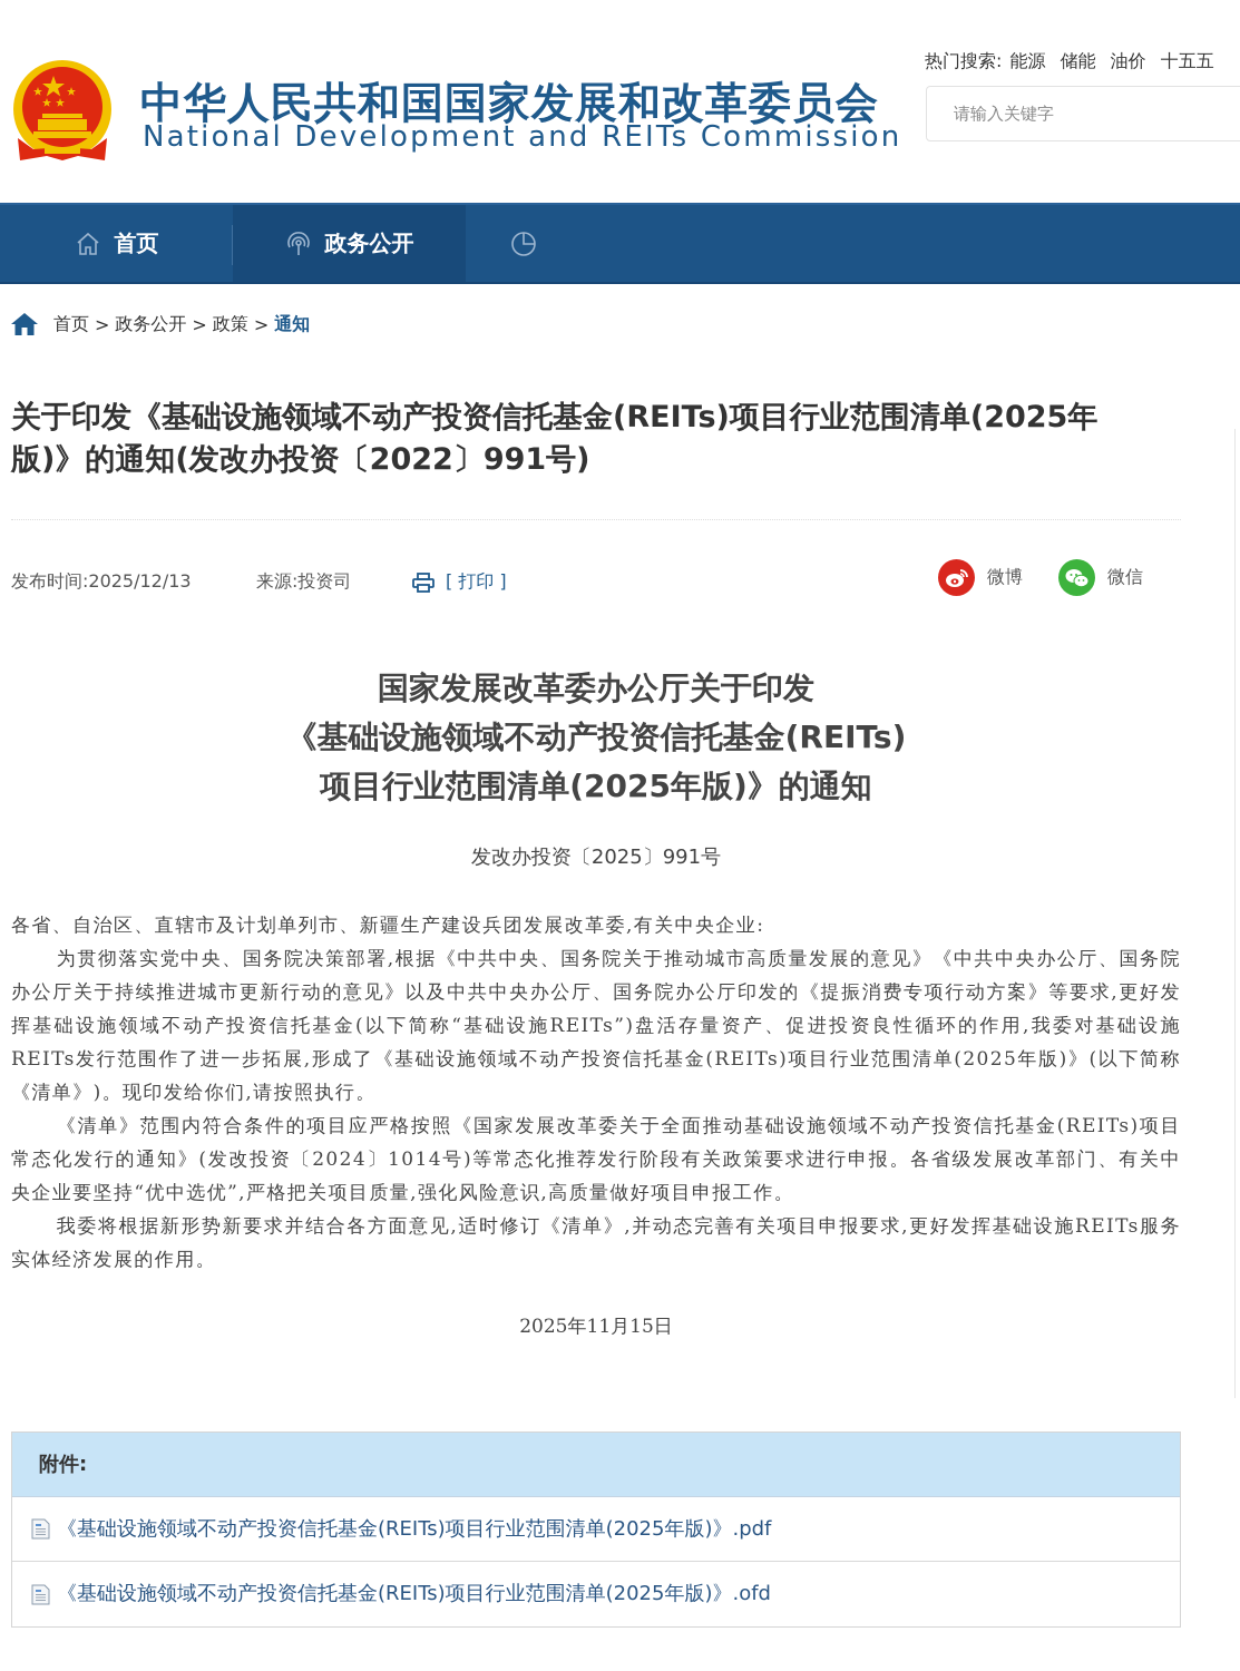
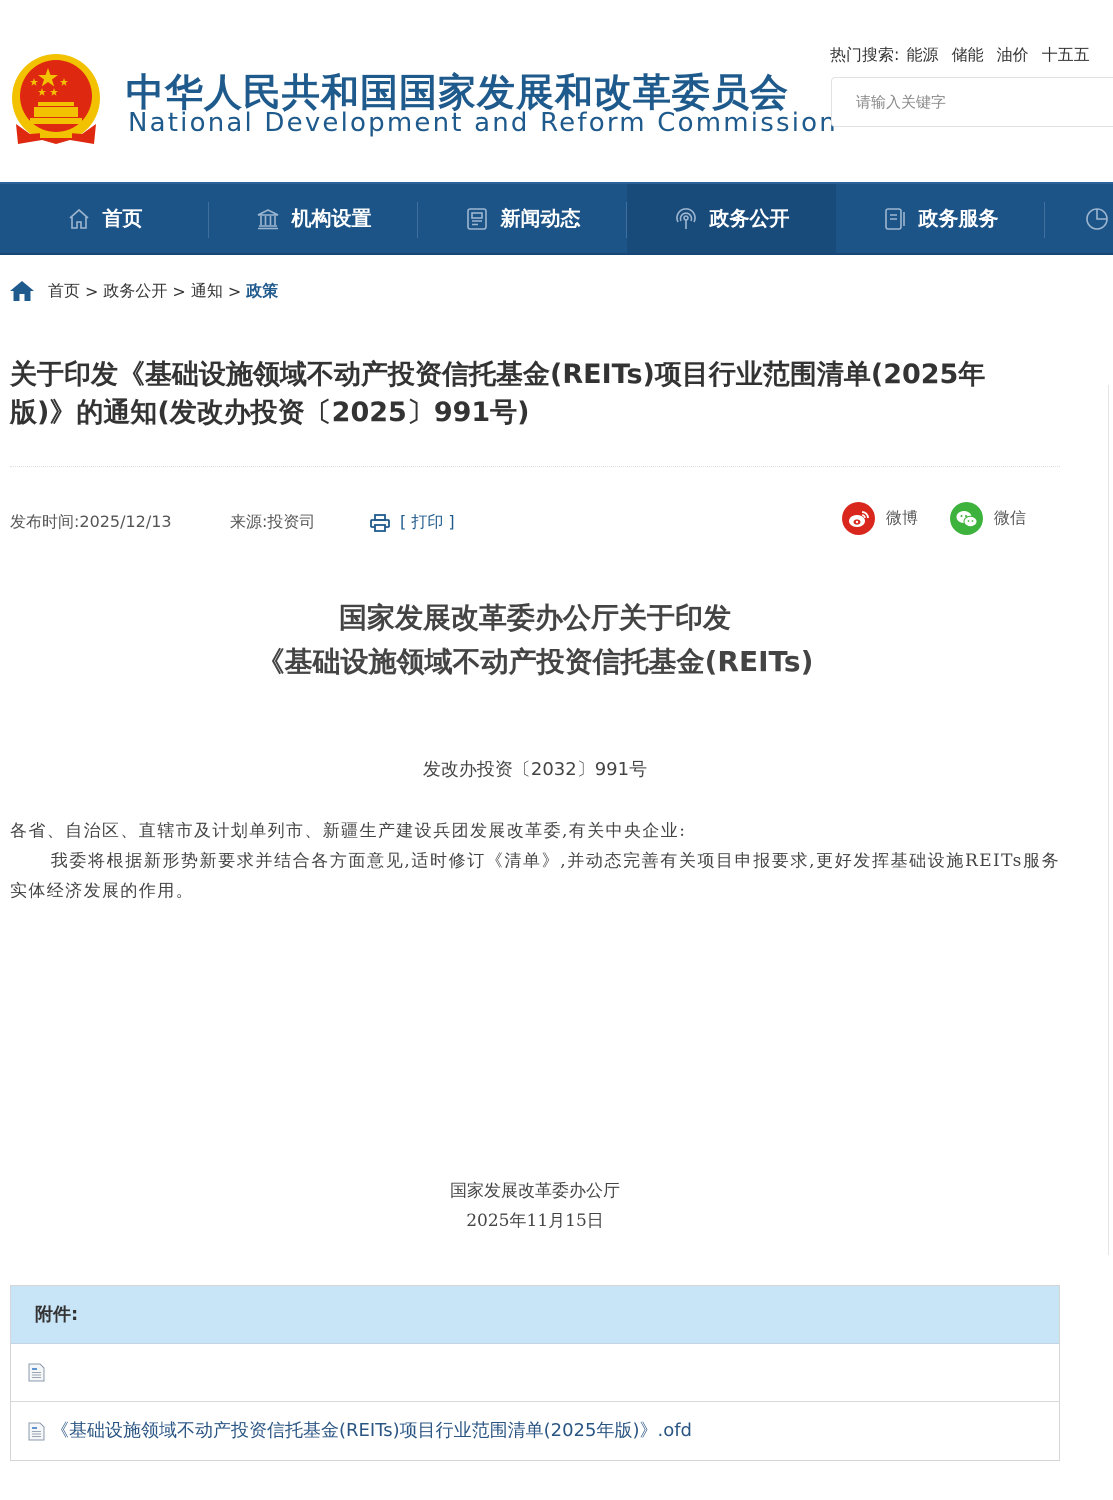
  中华人民共和国国家发展和改革委员会
- National Development and REITs Commission
+ National Development and Reform Commission
  热门搜索: 能源 储能 油价 十五五
  请输入关键字
  首页
+ 机构设置
+ 新闻动态
  政务公开
+ 政务服务
  首页
  >
  政务公开
  >
- 政策
+ 通知
  >
- 通知
+ 政策
- 关于印发《基础设施领域不动产投资信托基金(REITs)项目行业范围清单(2025年版)》的通知(发改办投资〔2022〕991号)
+ 关于印发《基础设施领域不动产投资信托基金(REITs)项目行业范围清单(2025年版)》的通知(发改办投资〔2025〕991号)
  发布时间:2025/12/13
  来源:投资司
  [ 打印 ]
  微博
  微信
  国家发展改革委办公厅关于印发
  《基础设施领域不动产投资信托基金(REITs)
- 项目行业范围清单(2025年版)》的通知
- 发改办投资〔2025〕991号
+ 发改办投资〔2032〕991号
  各省、自治区、直辖市及计划单列市、新疆生产建设兵团发展改革委,有关中央企业:
- 为贯彻落实党中央、国务院决策部署,根据《中共中央、国务院关于推动城市高质量发展的意见》《中共中央办公厅、国务院办公厅关于持续推进城市更新行动的意见》以及中共中央办公厅、国务院办公厅印发的《提振消费专项行动方案》等要求,更好发挥基础设施领域不动产投资信托基金(以下简称“基础设施REITs”)盘活存量资产、促进投资良性循环的作用,我委对基础设施REITs发行范围作了进一步拓展,形成了《基础设施领域不动产投资信托基金(REITs)项目行业范围清单(2025年版)》(以下简称《清单》)。现印发给你们,请按照执行。
- 《清单》范围内符合条件的项目应严格按照《国家发展改革委关于全面推动基础设施领域不动产投资信托基金(REITs)项目常态化发行的通知》(发改投资〔2024〕1014号)等常态化推荐发行阶段有关政策要求进行申报。各省级发展改革部门、有关中央企业要坚持“优中选优”,严格把关项目质量,强化风险意识,高质量做好项目申报工作。
  我委将根据新形势新要求并结合各方面意见,适时修订《清单》,并动态完善有关项目申报要求,更好发挥基础设施REITs服务实体经济发展的作用。
+ 国家发展改革委办公厅
  2025年11月15日
  附件:
- 《基础设施领域不动产投资信托基金(REITs)项目行业范围清单(2025年版)》.pdf
  《基础设施领域不动产投资信托基金(REITs)项目行业范围清单(2025年版)》.ofd
